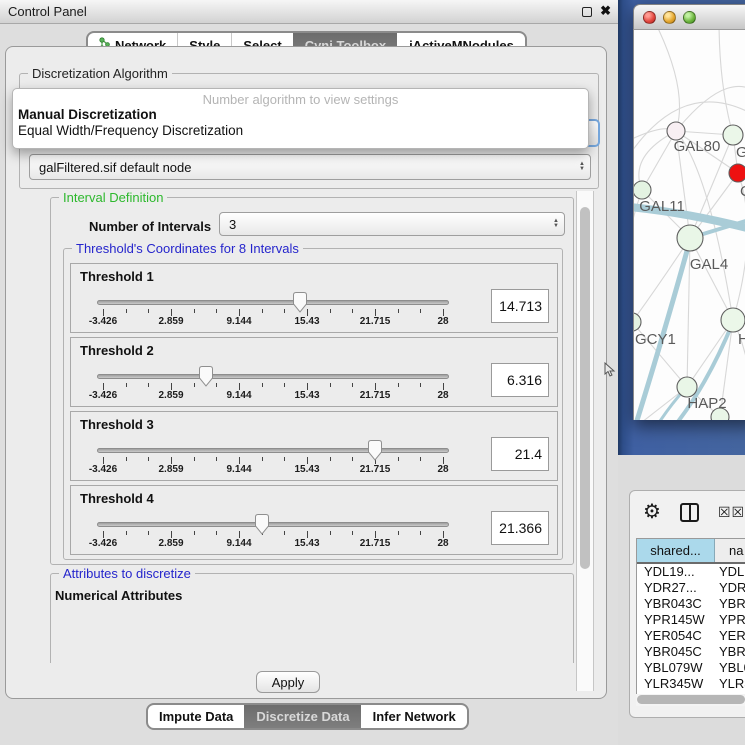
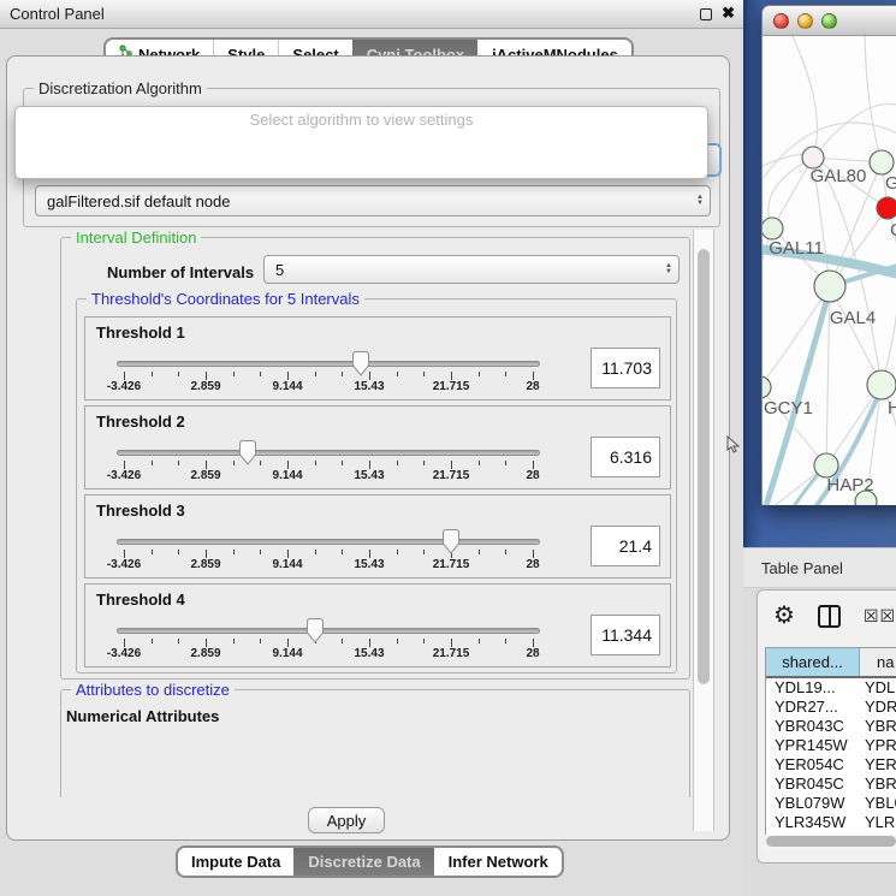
  Control Panel
  ✖
  Discretization Algorithm
- Number algorithm to view settings
+ Select algorithm to view settings
- Manual Discretization
- Equal Width/Frequency Discretization
  galFiltered.sif default node
  Interval Definition
  Number of Intervals
- 3
+ 5
- Threshold's Coordinates for 8 Intervals
+ Threshold's Coordinates for 5 Intervals
  Threshold 1
  -3.426
  2.859
  9.144
  15.43
  21.715
  28
- 14.713
+ 11.703
  Threshold 2
  -3.426
  2.859
  9.144
  15.43
  21.715
  28
  6.316
  Threshold 3
  -3.426
  2.859
  9.144
  15.43
  21.715
  28
  21.4
  Threshold 4
  -3.426
  2.859
  9.144
  15.43
  21.715
  28
- 21.366
+ 11.344
  Attributes to discretize
  Numerical Attributes
  Apply
  Impute Data
  Discretize Data
  Infer Network
  GAL80
  GAL11
  GAL4
  GCY1
  H
  HAP2
+ Table Panel
  ⚙
  ☒☒
  shared...
  na
  YDL19...
  YDL
  YDR27...
  YDR
  YBR043C
  YBR
  YPR145W
  YPR
  YER054C
  YER
  YBR045C
  YBR
  YBL079W
  YBL
  YLR345W
  YLR
